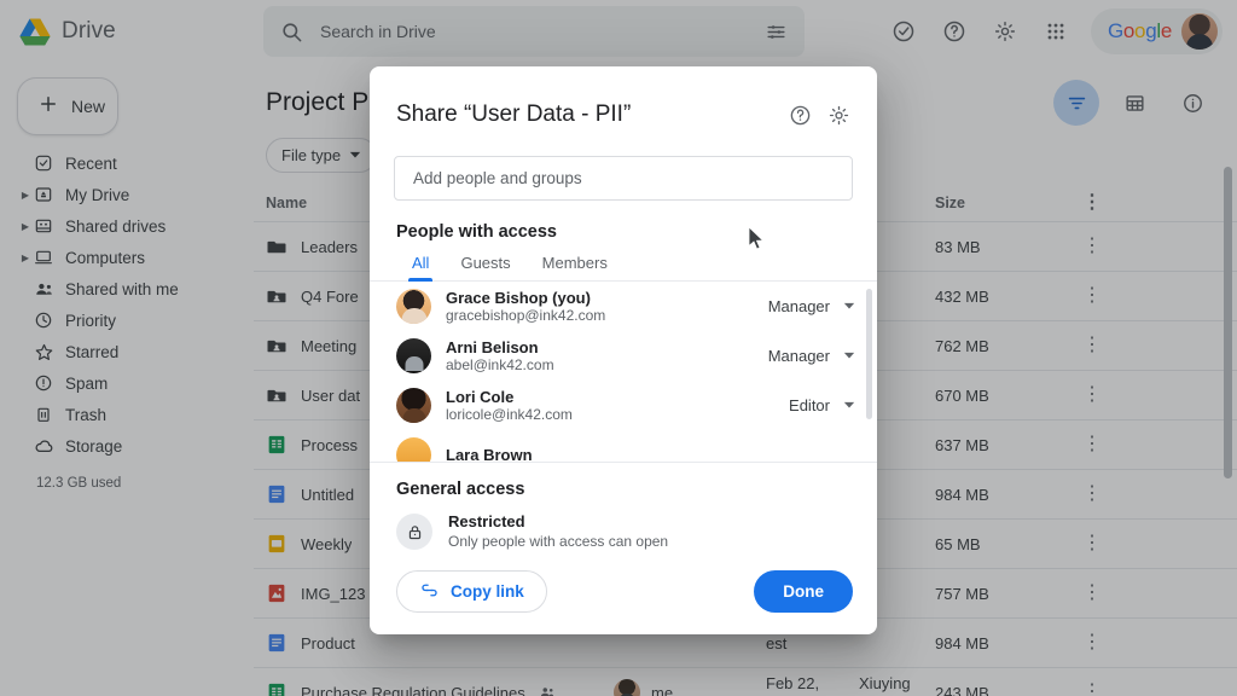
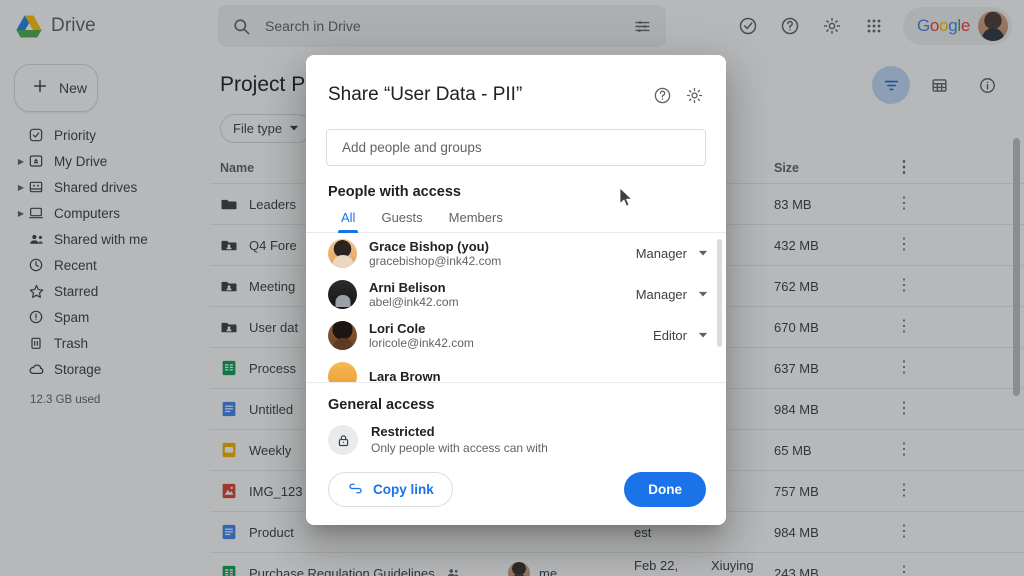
  Drive
  Search in Drive
  Google
  New
- Recent
+ Priority
  ▶
  My Drive
  ▶
  Shared drives
  ▶
  Computers
  Shared with me
- Priority
+ Recent
  Starred
  Spam
  Trash
  Storage
  12.3 GB used
  Project P
  File type
  Name
  Size
  ⋮
  Leaders
  83 MB
  ⋮
  Q4 Fore
  432 MB
  ⋮
  Meeting
  762 MB
  ⋮
  User dat
  670 MB
  ⋮
  Process
  637 MB
  ⋮
  Untitled
  984 MB
  ⋮
  Weekly
  65 MB
  ⋮
  IMG_123
  757 MB
  ⋮
  Product
  est
  984 MB
  ⋮
  Purchase Regulation Guidelines
  me
  Xiuying
  243 MB
  ⋮
  Share “User Data - PII”
  Add people and groups
  People with access
  All
  Guests
  Members
  Grace Bishop (you)
  gracebishop@ink42.com
  Manager
  Arni Belison
  abel@ink42.com
  Manager
  Lori Cole
  loricole@ink42.com
  Editor
  Lara Brown
  General access
  Restricted
- Only people with access can open
+ Only people with access can with
  Copy link
  Done
